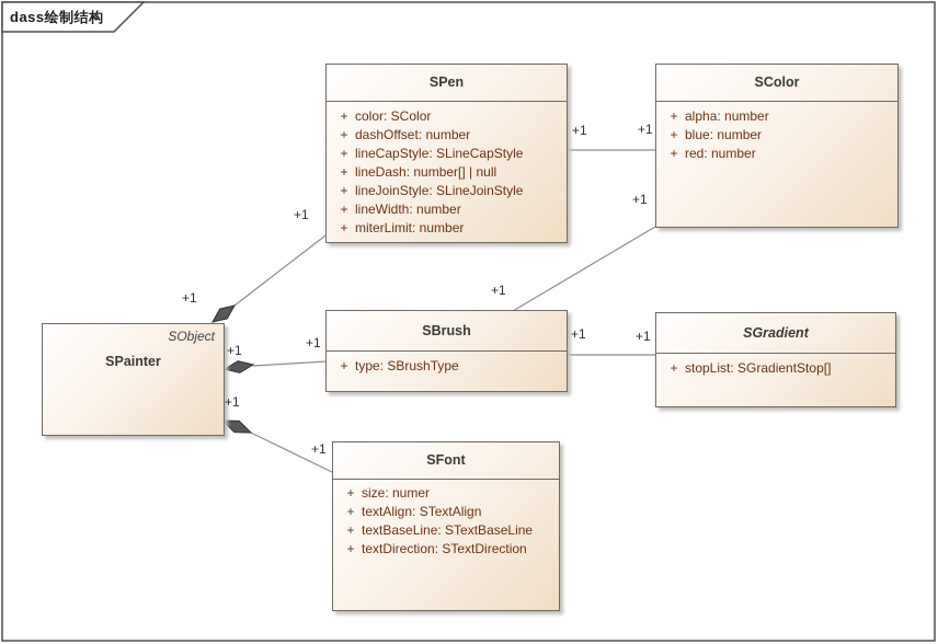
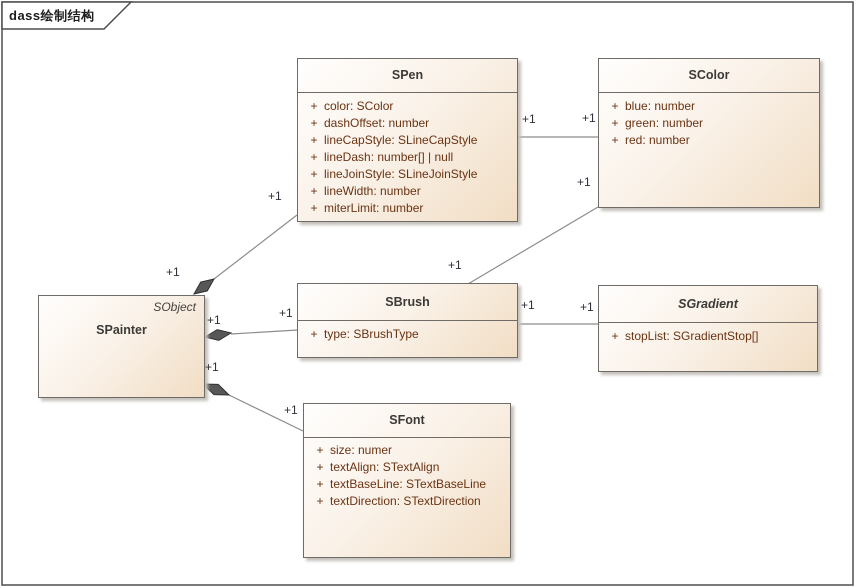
  dass绘制结构
  SPen
  + color: SColor
  + dashOffset: number
  + lineCapStyle: SLineCapStyle
  + lineDash: number[] | null
  + lineJoinStyle: SLineJoinStyle
  + lineWidth: number
  + miterLimit: number
  SColor
- + alpha: number
  + blue: number
+ + green: number
  + red: number
  SObject
  SPainter
  SBrush
  + type: SBrushType
  SGradient
  + stopList: SGradientStop[]
  SFont
  + size: numer
  + textAlign: STextAlign
  + textBaseLine: STextBaseLine
  + textDirection: STextDirection
  +1
  +1
  +1
  +1
  +1
  +1
  +1
  +1
  +1
  +1
  +1
  +1
